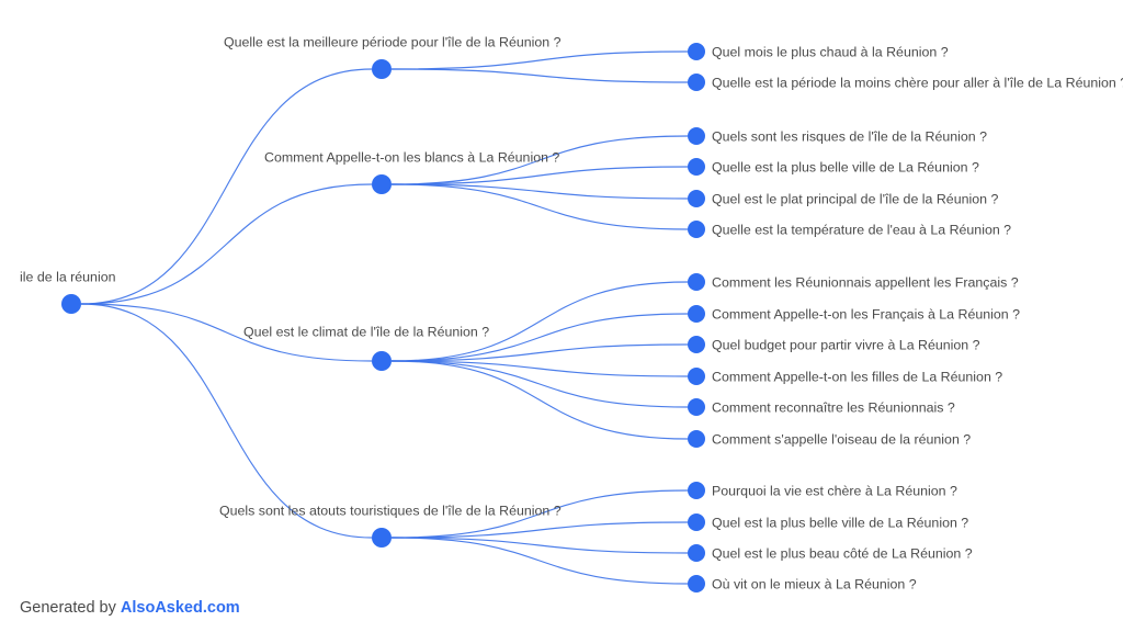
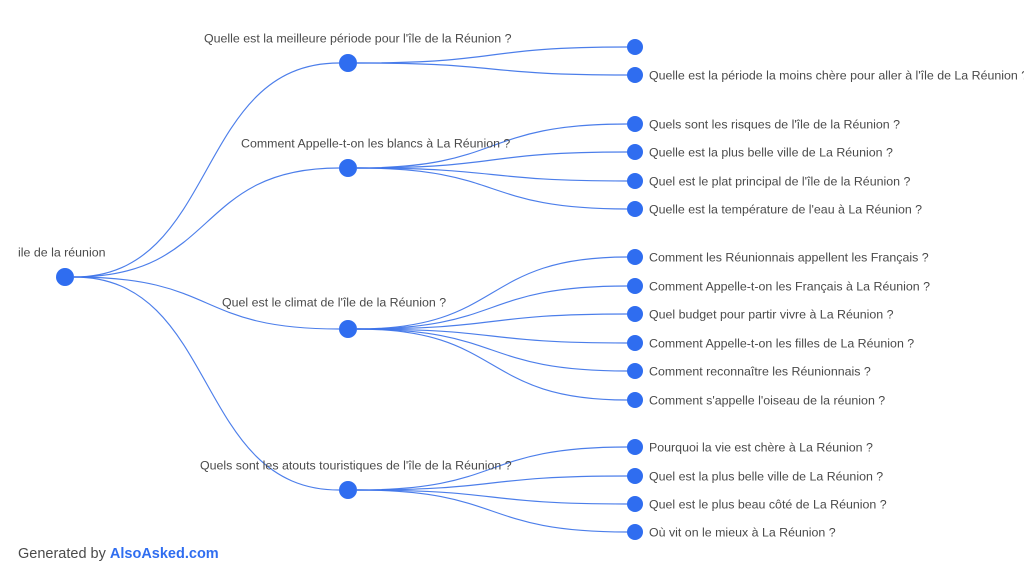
  ile de la réunion
  Quelle est la meilleure période pour l'île de la Réunion ?
- Quel mois le plus chaud à la Réunion ?
  Quelle est la période la moins chère pour aller à l'île de La Réunion
  Comment Appelle-t-on les blancs à La Réunion ?
  Quels sont les risques de l'île de la Réunion ?
  Quelle est la plus belle ville de La Réunion ?
  Quel est le plat principal de l'île de la Réunion ?
  Quelle est la température de l'eau à La Réunion ?
  Quel est le climat de l'île de la Réunion ?
  Comment les Réunionnais appellent les Français ?
  Comment Appelle-t-on les Français à La Réunion ?
  Quel budget pour partir vivre à La Réunion ?
  Comment Appelle-t-on les filles de La Réunion ?
  Comment reconnaître les Réunionnais ?
  Comment s'appelle l'oiseau de la réunion ?
  Quels sont les atouts touristiques de l'île de la Réunion ?
  Pourquoi la vie est chère à La Réunion ?
  Quel est la plus belle ville de La Réunion ?
  Quel est le plus beau côté de La Réunion ?
  Où vit on le mieux à La Réunion ?
  Generated by AlsoAsked.com
